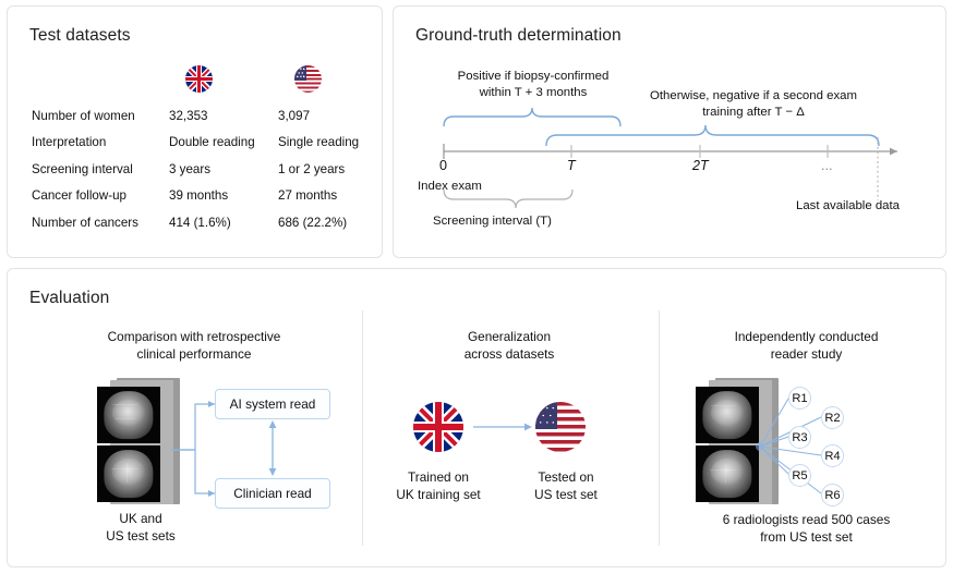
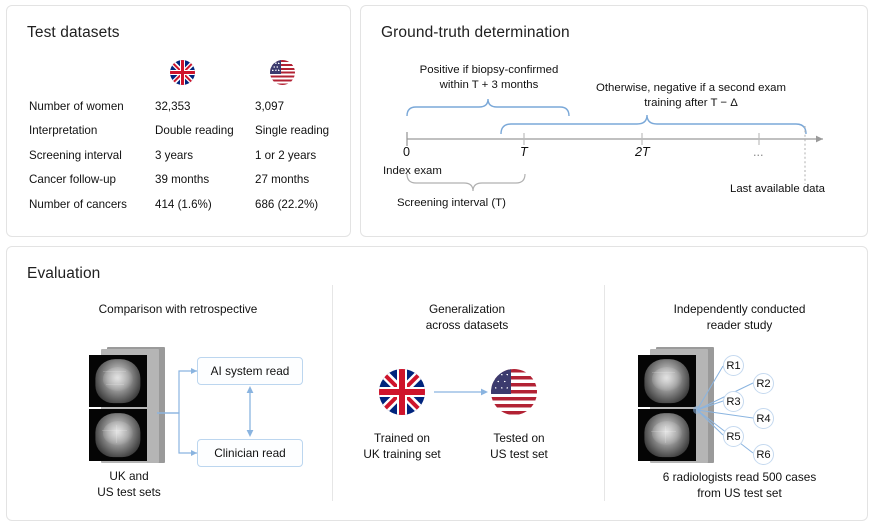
  Test datasets
  Number of women
  32,353
  3,097
  Interpretation
  Double reading
  Single reading
  Screening interval
  3 years
  1 or 2 years
  Cancer follow-up
  39 months
  27 months
  Number of cancers
  414 (1.6%)
  686 (22.2%)
  Ground-truth determination
  Positive if biopsy-confirmed
  within T + 3 months
  Otherwise, negative if a second exam
  training after T − Δ
  0
  T
  2T
  ...
  Index exam
  Screening interval (T)
  Last available data
  Evaluation
  Comparison with retrospective
- clinical performance
  AI system read
  Clinician read
  UK and
  US test sets
  Generalization
  across datasets
  Trained on
  UK training set
  Tested on
  US test set
  Independently conducted
  reader study
  R1
  R2
  R3
  R4
  R5
  R6
  6 radiologists read 500 cases
  from US test set
